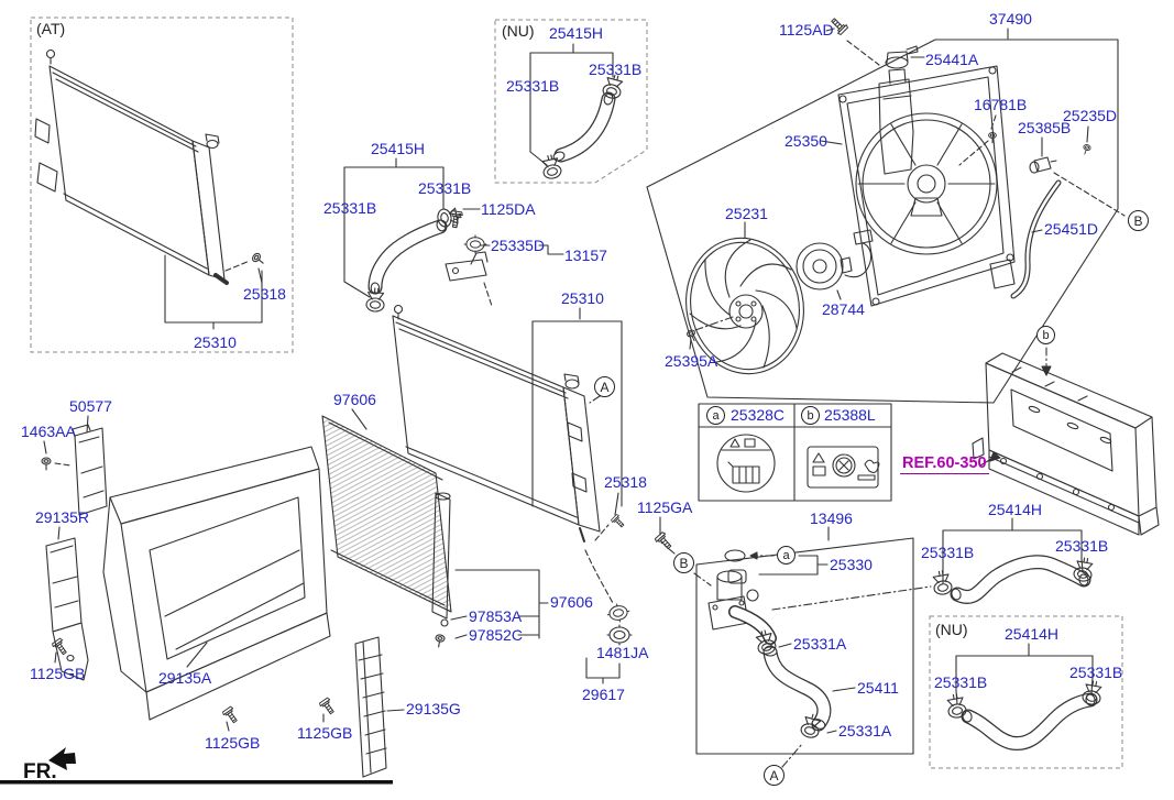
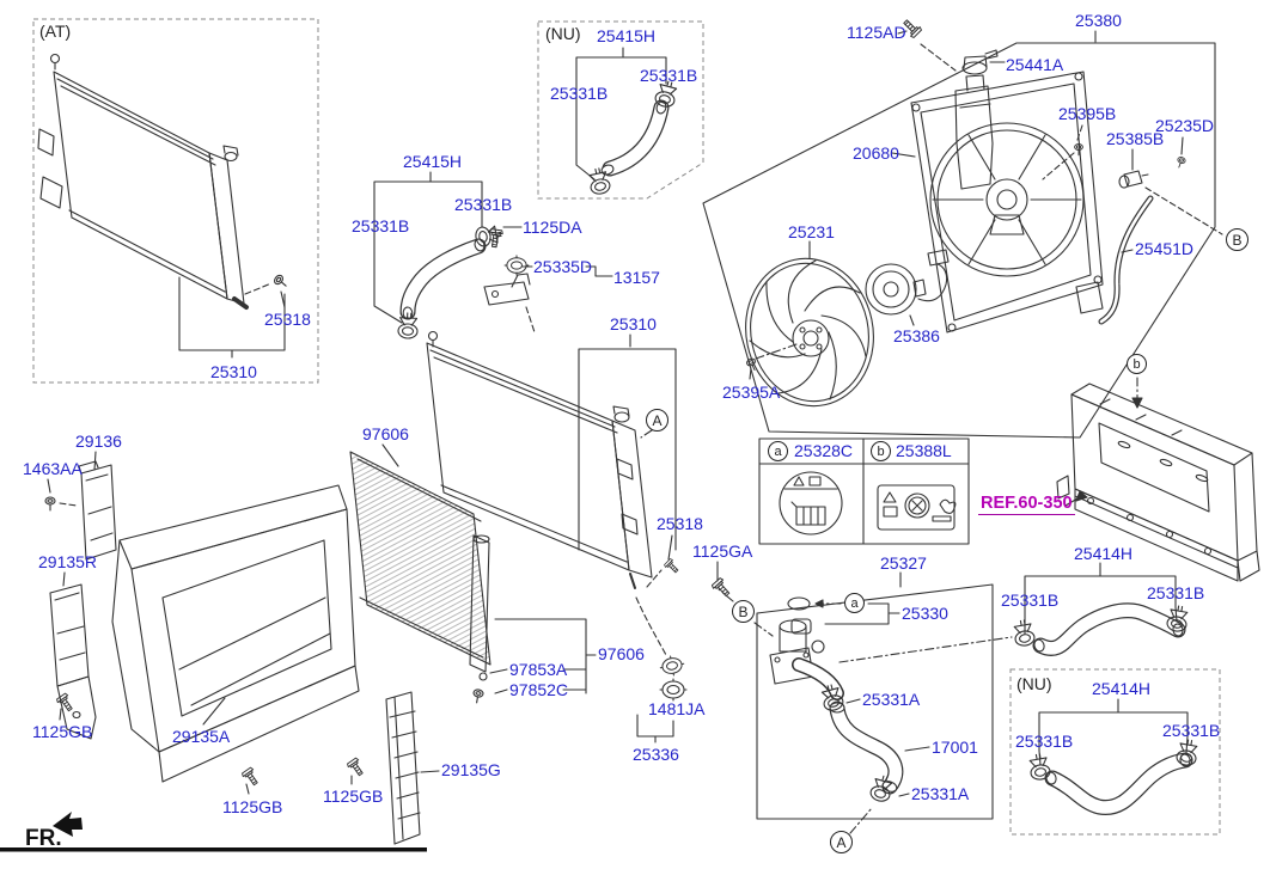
  (AT)
  25318
  25310
  (NU)
  25415H
  25331B
  25331B
  25415H
  25331B
  25331B
  1125DA
  25335D
  13157
  25310
  1125AD
- 37490
+ 25380
  25441A
- 16781B
+ 25395B
  25385B
  25235D
- 25350
+ 20680
  25231
  25451D
- 28744
+ 25386
  25395A
  97606
  25318
  1125GA
  97853A
  97852C
  97606
  1481JA
- 29617
+ 25336
- 50577
+ 29136
  1463AA
  29135R
  1125GB
  29135A
  1125GB
  1125GB
  29135G
  FR.
  25328C
  25388L
  REF.60-350
- 13496
+ 25327
  25330
  25331A
- 25411
+ 17001
  25331A
  25414H
  25331B
  25331B
  (NU)
  25414H
  25331B
  25331B
  A
  B
  b
  B
  a
  A
  a
  b
